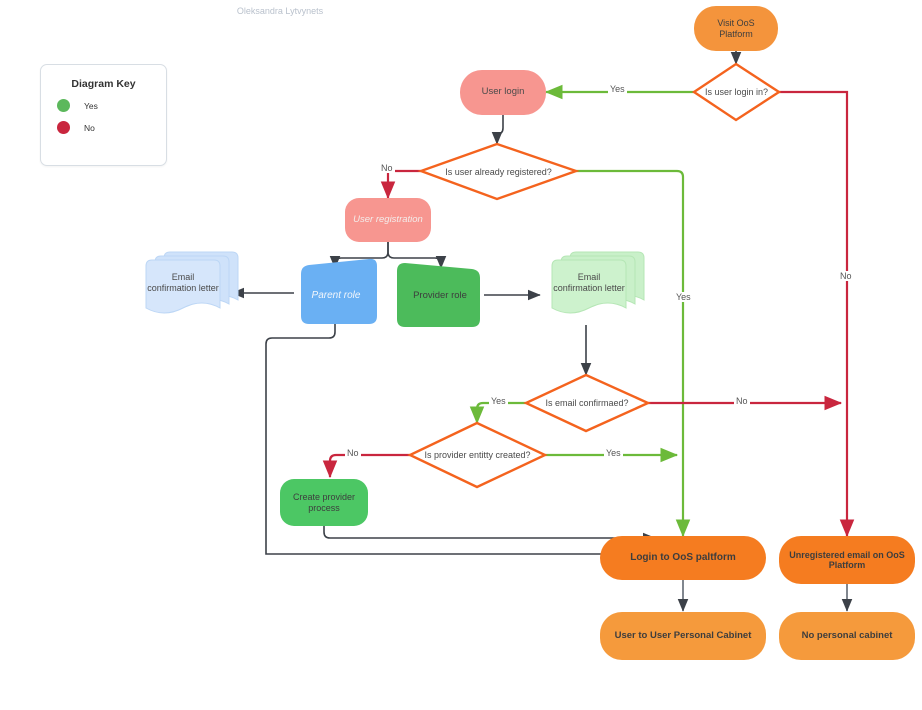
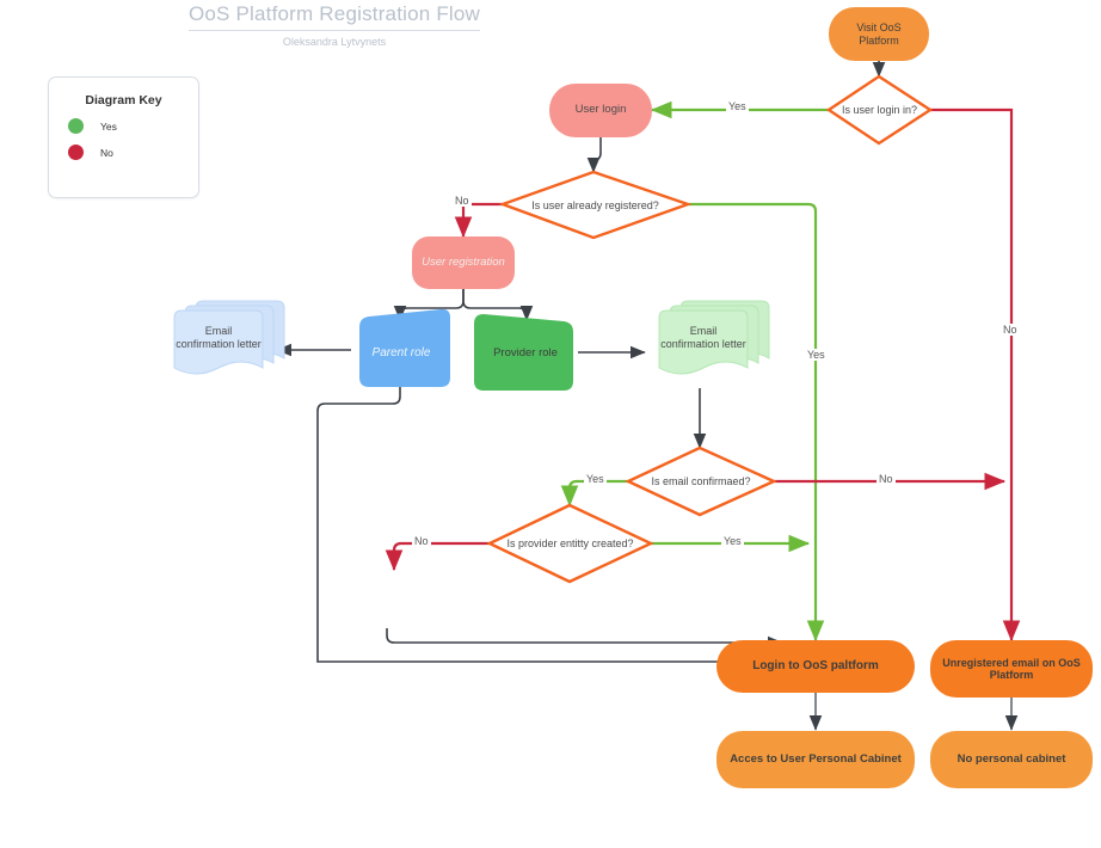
+ OoS Platform Registration Flow
  Oleksandra Lytvynets
  Diagram Key
  Yes
  No
  Visit OoS Platform
  User login
  User registration
  Parent role
  Provider role
  Email confirmation letter
  Email confirmation letter
- Create provider process
  Login to OoS paltform
  Unregistered email on OoS Platform
- User to User Personal Cabinet
+ Acces to User Personal Cabinet
  No personal cabinet
  Is user login in?
  Is user already registered?
  Is email confirmaed?
  Is provider entitty created?
  Yes
  No
  No
  Yes
  No
  Yes
  No
  Yes
